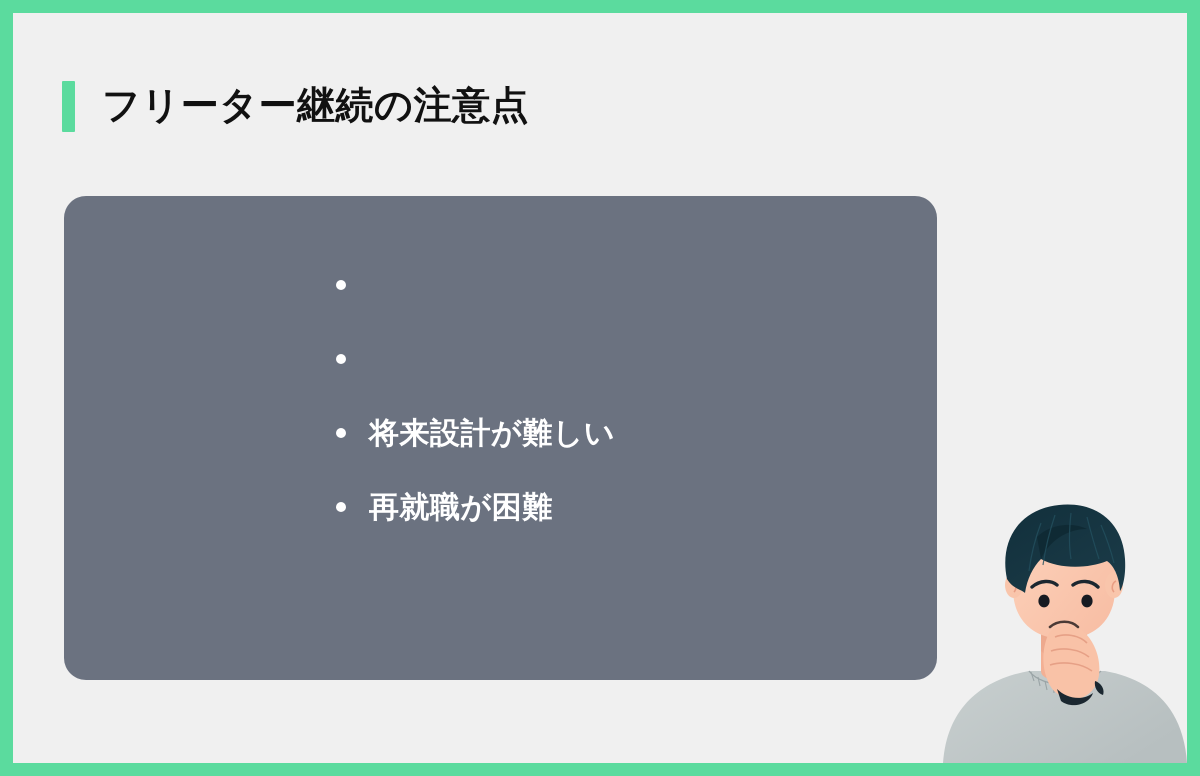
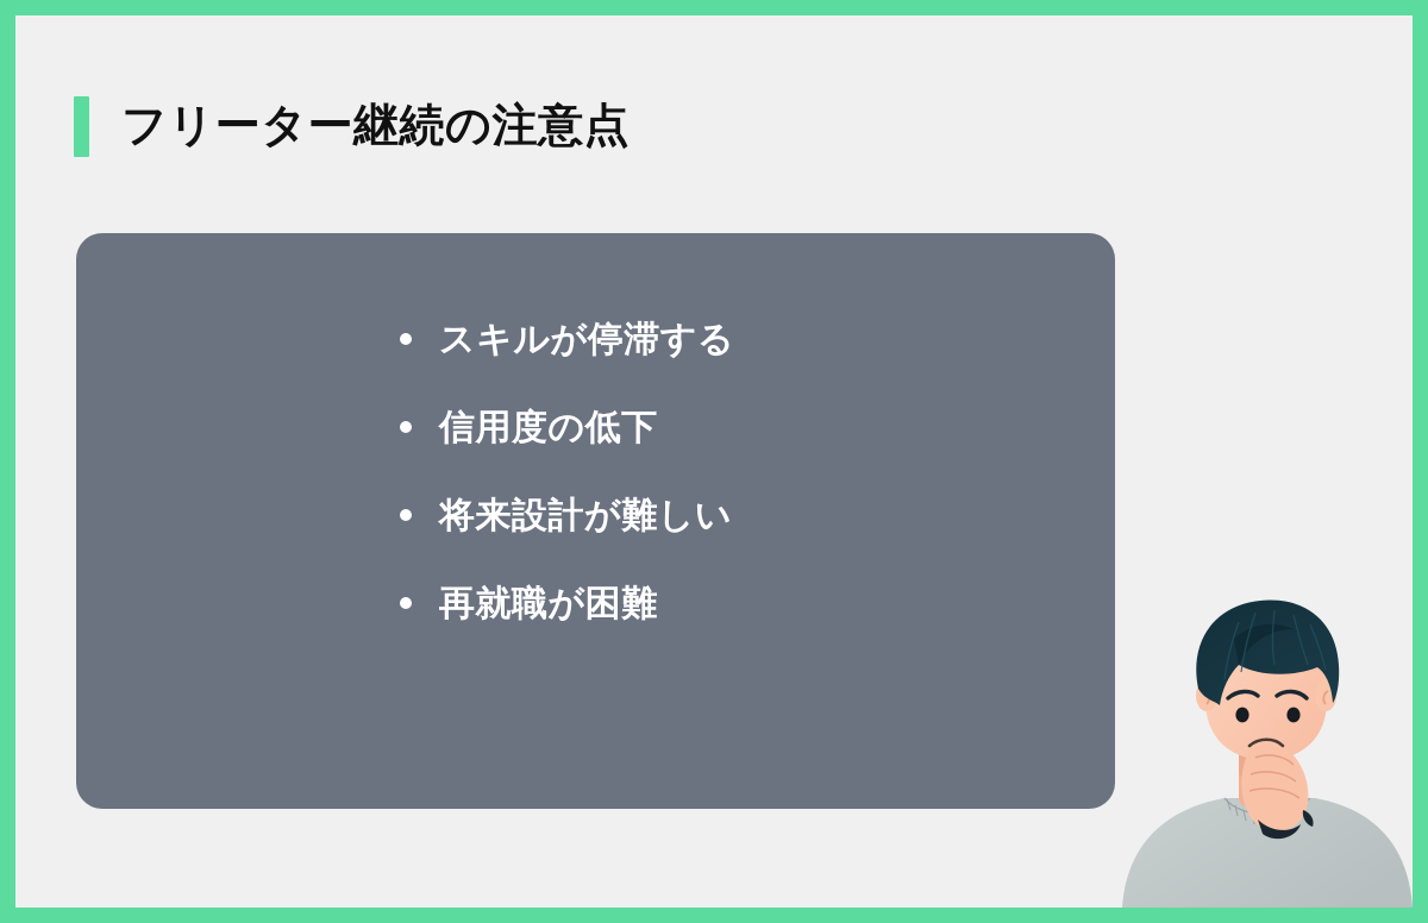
  フリーター継続の注意点
+ スキルが停滞する
+ 信用度の低下
  将来設計が難しい
  再就職が困難
